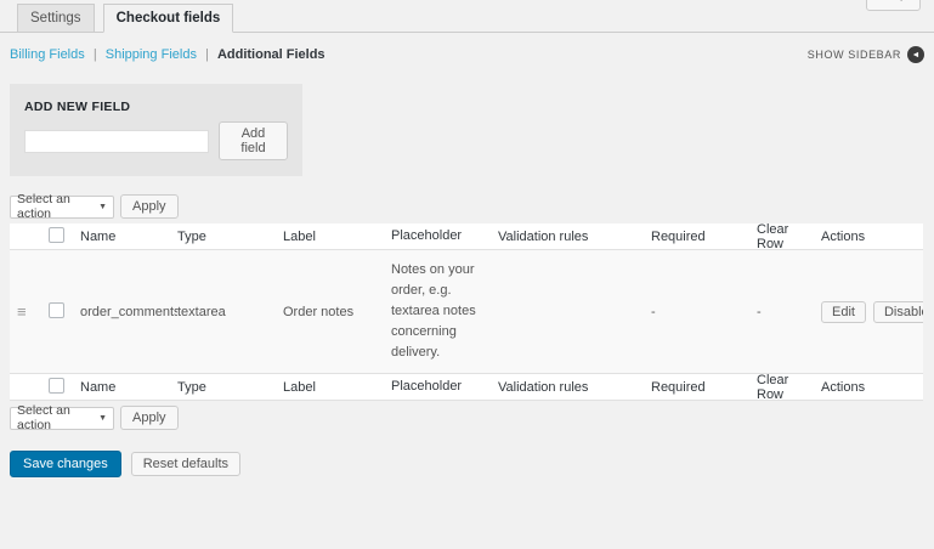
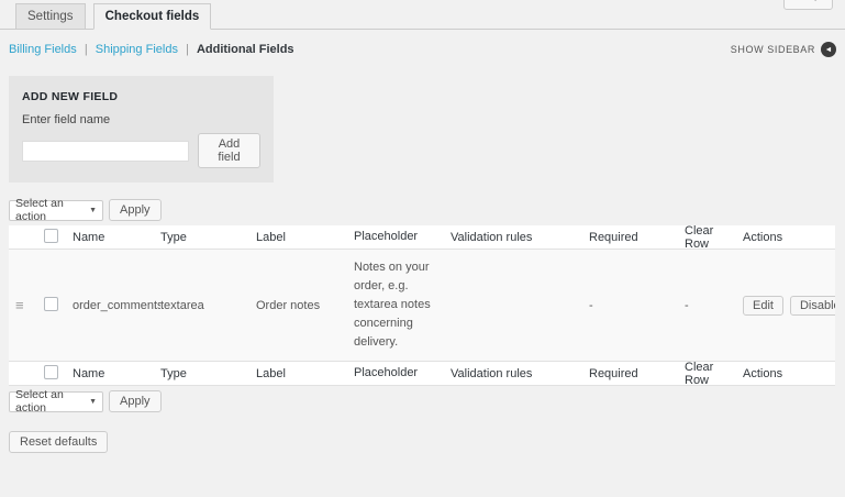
  Settings Checkout fields
  Billing Fields | Shipping Fields | Additional Fields
  SHOW SIDEBAR
  ADD NEW FIELD
+ Enter field name
  Add field
  Select an action
  Apply
  Name
  Type
  Label
  Placeholder
  Validation rules
  Required
  Clear Row
  Actions
  ≡
  order_comments
  textarea
  Order notes
  Notes on your order, e.g. textarea notes concerning delivery.
  -
  -
  Edit
  Disabl
  Name
  Type
  Label
  Placeholder
  Validation rules
  Required
  Clear Row
  Actions
  Select an action
  Apply
- Save changes
  Reset defaults
